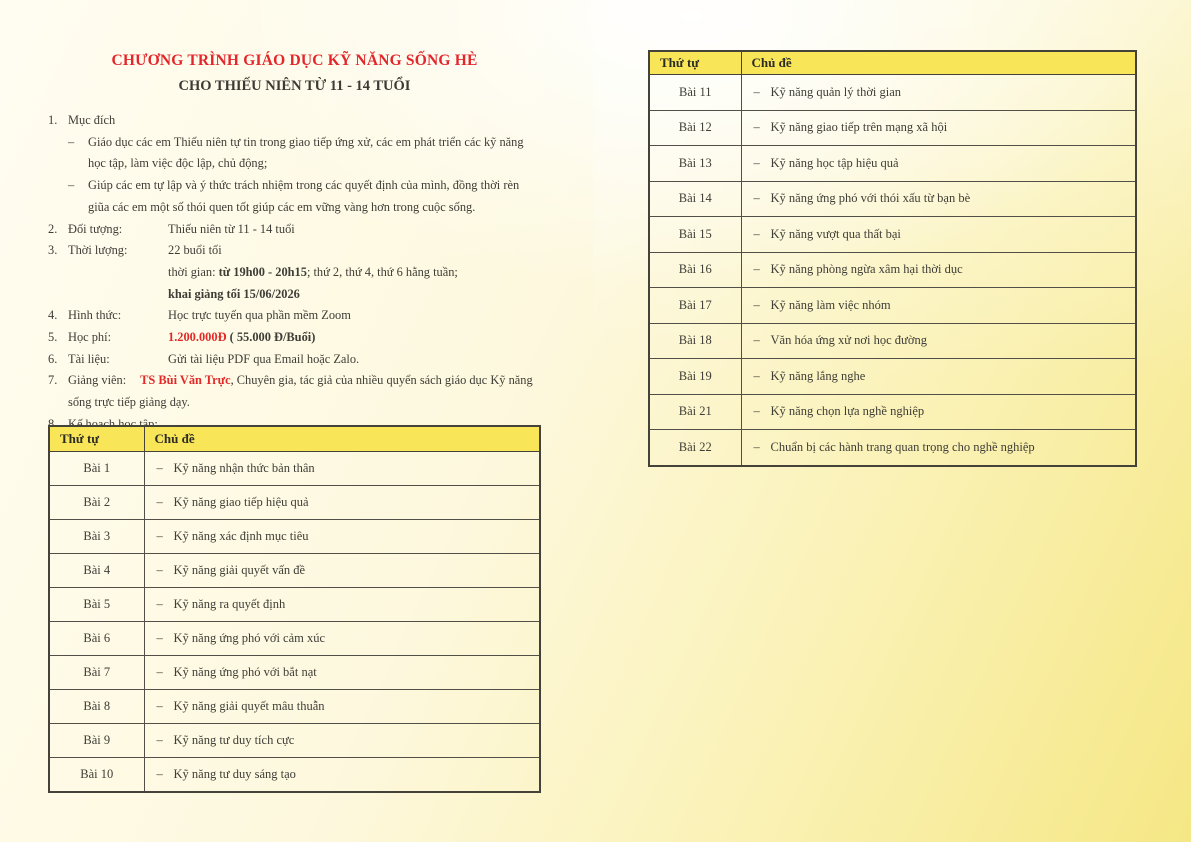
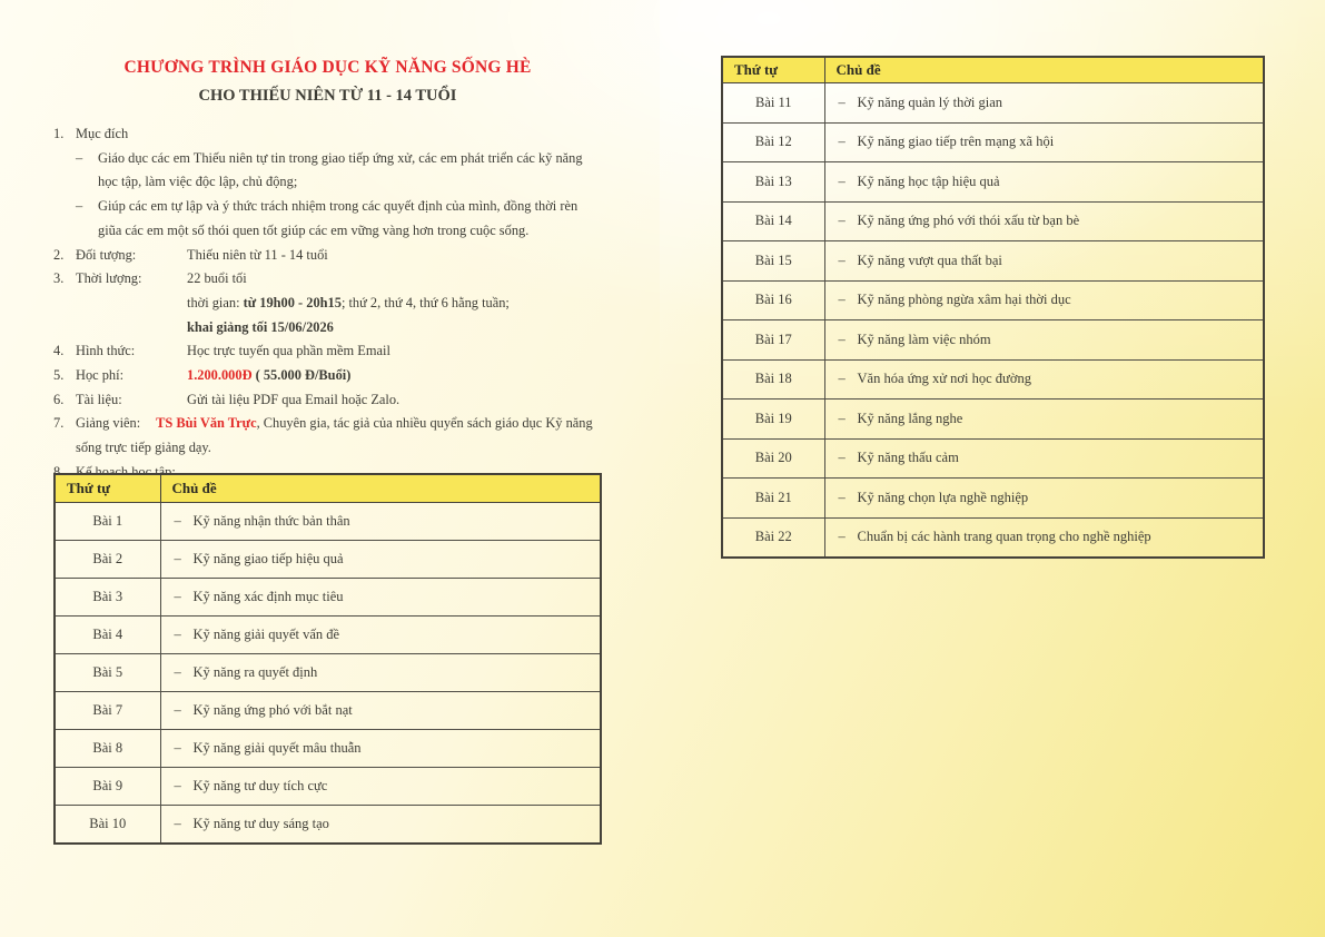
  CHƯƠNG TRÌNH GIÁO DỤC KỸ NĂNG SỐNG HÈ
  CHO THIẾU NIÊN TỪ 11 - 14 TUỔI
  1.
  Mục đích
  –
  Giáo dục các em Thiếu niên tự tin trong giao tiếp ứng xử, các em phát triển các kỹ năng học tập, làm việc độc lập, chủ động;
  –
  Giúp các em tự lập và ý thức trách nhiệm trong các quyết định của mình, đồng thời rèn giũa các em một số thói quen tốt giúp các em vững vàng hơn trong cuộc sống.
  2.
  Đối tượng:
  Thiếu niên từ 11 - 14 tuổi
  3.
  Thời lượng:
  22 buổi tối
  thời gian: từ 19h00 - 20h15; thứ 2, thứ 4, thứ 6 hằng tuần;
  khai giảng tối 15/06/2026
  4.
  Hình thức:
- Học trực tuyến qua phần mềm Zoom
+ Học trực tuyến qua phần mềm Email
  5.
  Học phí:
  1.200.000Đ ( 55.000 Đ/Buổi)
  6.
  Tài liệu:
  Gửi tài liệu PDF qua Email hoặc Zalo.
  7.
  Giảng viên: TS Bùi Văn Trực, Chuyên gia, tác giả của nhiều quyển sách giáo dục Kỹ năng sống trực tiếp giảng dạy.
  8.
  Kế hoạch học tập:
  Thứ tự	Chủ đề
  Bài 1	– Kỹ năng nhận thức bản thân
  Bài 2	– Kỹ năng giao tiếp hiệu quả
  Bài 3	– Kỹ năng xác định mục tiêu
  Bài 4	– Kỹ năng giải quyết vấn đề
  Bài 5	– Kỹ năng ra quyết định
- Bài 6	– Kỹ năng ứng phó với cảm xúc
  Bài 7	– Kỹ năng ứng phó với bắt nạt
  Bài 8	– Kỹ năng giải quyết mâu thuẫn
  Bài 9	– Kỹ năng tư duy tích cực
  Bài 10	– Kỹ năng tư duy sáng tạo
  Thứ tự	Chủ đề
  Bài 11	– Kỹ năng quản lý thời gian
  Bài 12	– Kỹ năng giao tiếp trên mạng xã hội
  Bài 13	– Kỹ năng học tập hiệu quả
  Bài 14	– Kỹ năng ứng phó với thói xấu từ bạn bè
  Bài 15	– Kỹ năng vượt qua thất bại
  Bài 16	– Kỹ năng phòng ngừa xâm hại thời dục
  Bài 17	– Kỹ năng làm việc nhóm
  Bài 18	– Văn hóa ứng xử nơi học đường
  Bài 19	– Kỹ năng lắng nghe
+ Bài 20	– Kỹ năng thấu cảm
  Bài 21	– Kỹ năng chọn lựa nghề nghiệp
  Bài 22	– Chuẩn bị các hành trang quan trọng cho nghề nghiệp
